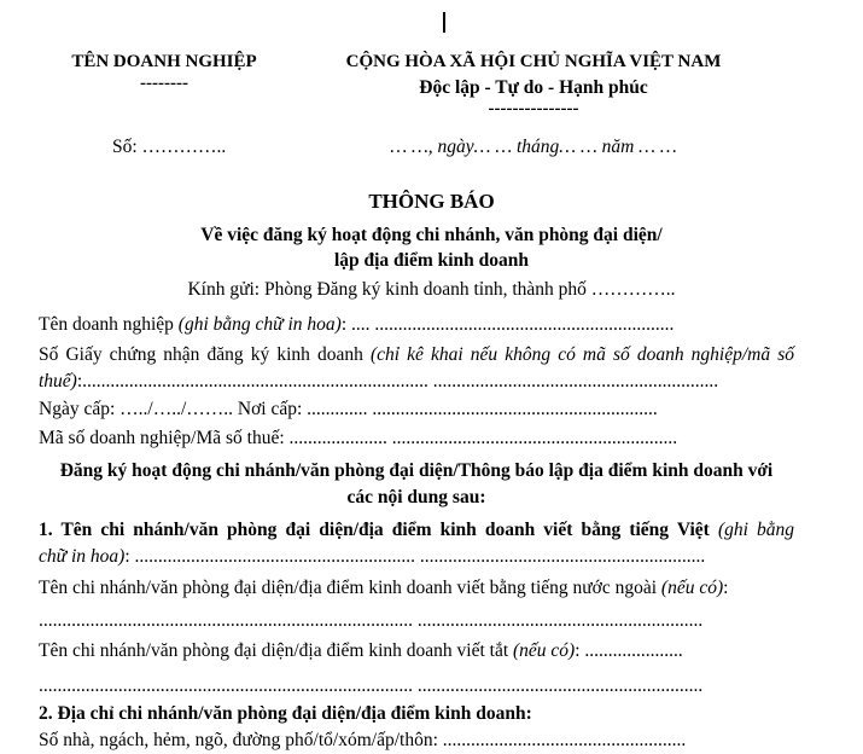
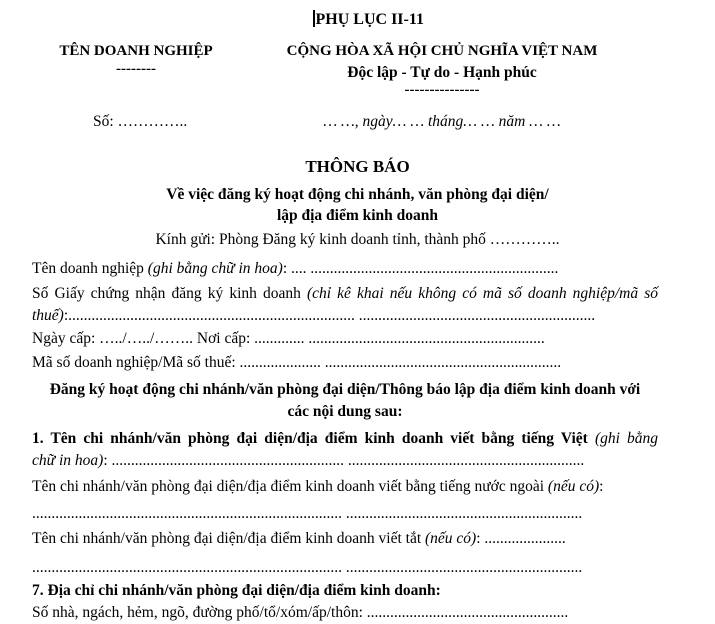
+ PHỤ LỤC II-11
  TÊN DOANH NGHIỆP
  --------
  CỘNG HÒA XÃ HỘI CHỦ NGHĨA VIỆT NAM
  Độc lập - Tự do - Hạnh phúc
  ---------------
  Số: …………..
  … …, ngày… … tháng… … năm … …
  THÔNG BÁO
  Về việc đăng ký hoạt động chi nhánh, văn phòng đại diện/
  lập địa điểm kinh doanh
  Kính gửi: Phòng Đăng ký kinh doanh tỉnh, thành phố …………..
  Tên doanh nghiệp (ghi bằng chữ in hoa): .... ................................................................
  Số Giấy chứng nhận đăng ký kinh doanh (chỉ kê khai nếu không có mã số doanh nghiệp/mã số
  thuế):.......................................................................... .............................................................
  Ngày cấp: …../…../…….. Nơi cấp: ............. .............................................................
  Mã số doanh nghiệp/Mã số thuế: ..................... .............................................................
  Đăng ký hoạt động chi nhánh/văn phòng đại diện/Thông báo lập địa điểm kinh doanh với
  các nội dung sau:
  1. Tên chi nhánh/văn phòng đại diện/địa điểm kinh doanh viết bằng tiếng Việt (ghi bằng
  chữ in hoa): ............................................................ .............................................................
  Tên chi nhánh/văn phòng đại diện/địa điểm kinh doanh viết bằng tiếng nước ngoài (nếu có):
  ................................................................................ .............................................................
  Tên chi nhánh/văn phòng đại diện/địa điểm kinh doanh viết tắt (nếu có): .....................
  ................................................................................ .............................................................
- 2. Địa chỉ chi nhánh/văn phòng đại diện/địa điểm kinh doanh:
+ 7. Địa chỉ chi nhánh/văn phòng đại diện/địa điểm kinh doanh:
  Số nhà, ngách, hẻm, ngõ, đường phố/tổ/xóm/ấp/thôn: ....................................................
